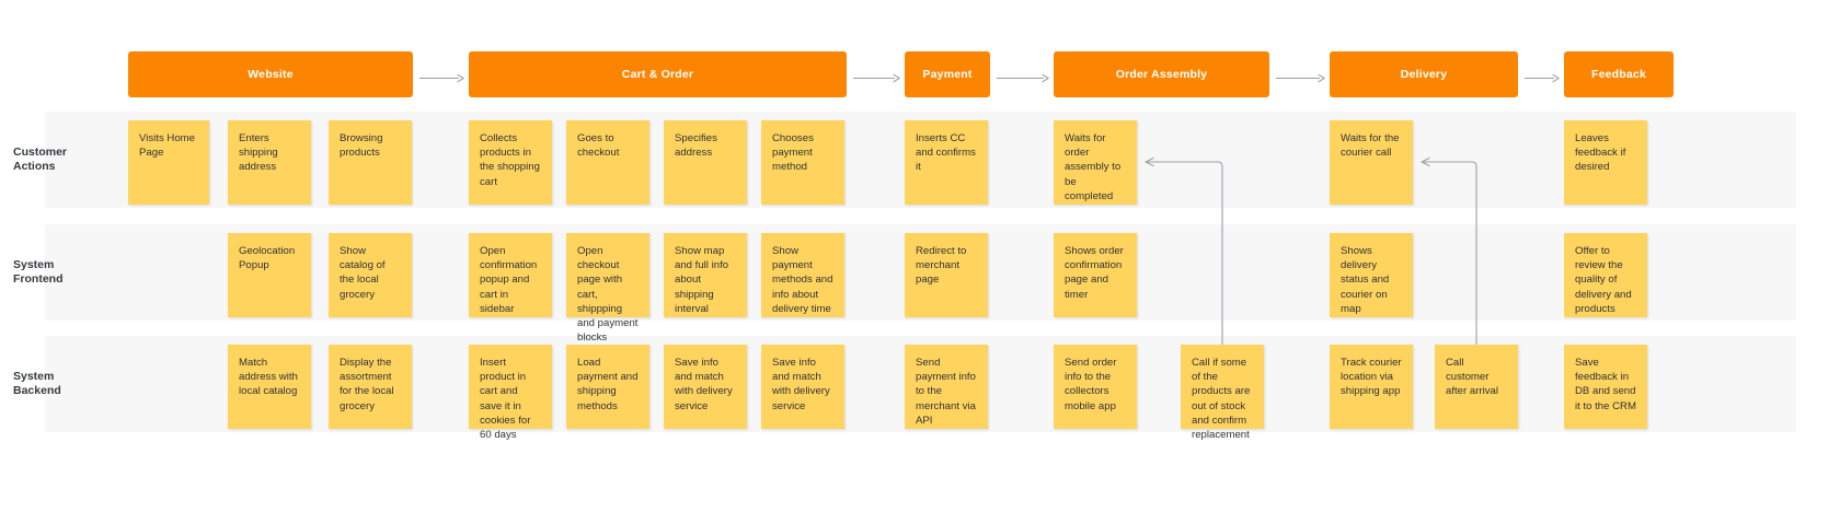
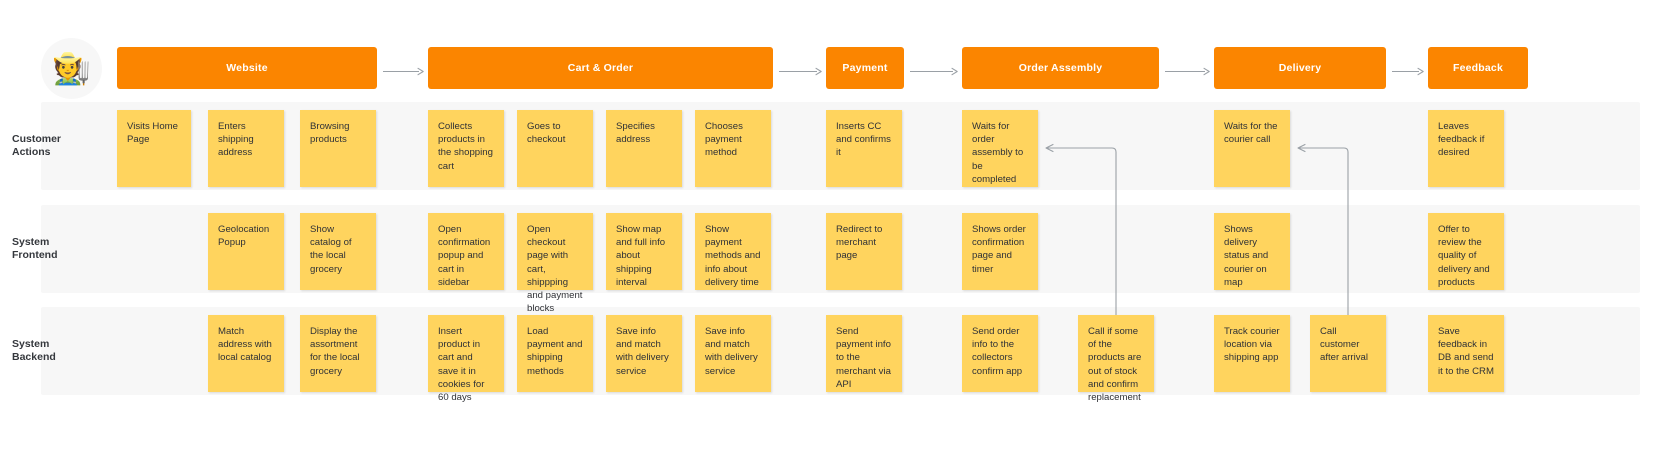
+ 🧑‍🌾
  Website
  Cart & Order
  Payment
  Order Assembly
  Delivery
  Feedback
  Customer
  Actions
  System
  Frontend
  System
  Backend
  Visits Home Page
  Enters shipping address
  Browsing products
  Collects products in the shopping cart
  Goes to checkout
  Specifies address
  Chooses payment method
  Inserts CC and confirms it
  Waits for order assembly to be completed
  Waits for the courier call
  Leaves feedback if desired
  Geolocation Popup
  Show catalog of the local grocery
  Open confirmation popup and cart in sidebar
  Open checkout page with cart, shippping and payment blocks
  Show map and full info about shipping interval
  Show payment methods and info about delivery time
  Redirect to merchant page
  Shows order confirmation page and timer
  Shows delivery status and courier on map
  Offer to review the quality of delivery and products
  Match address with local catalog
  Display the assortment for the local grocery
  Insert product in cart and save it in cookies for 60 days
  Load payment and shipping methods
  Save info and match with delivery service
  Save info and match with delivery service
  Send payment info to the merchant via API
- Send order info to the collectors mobile app
+ Send order info to the collectors confirm app
  Call if some of the products are out of stock and confirm replacement
  Track courier location via shipping app
  Call customer after arrival
  Save feedback in DB and send it to the CRM
